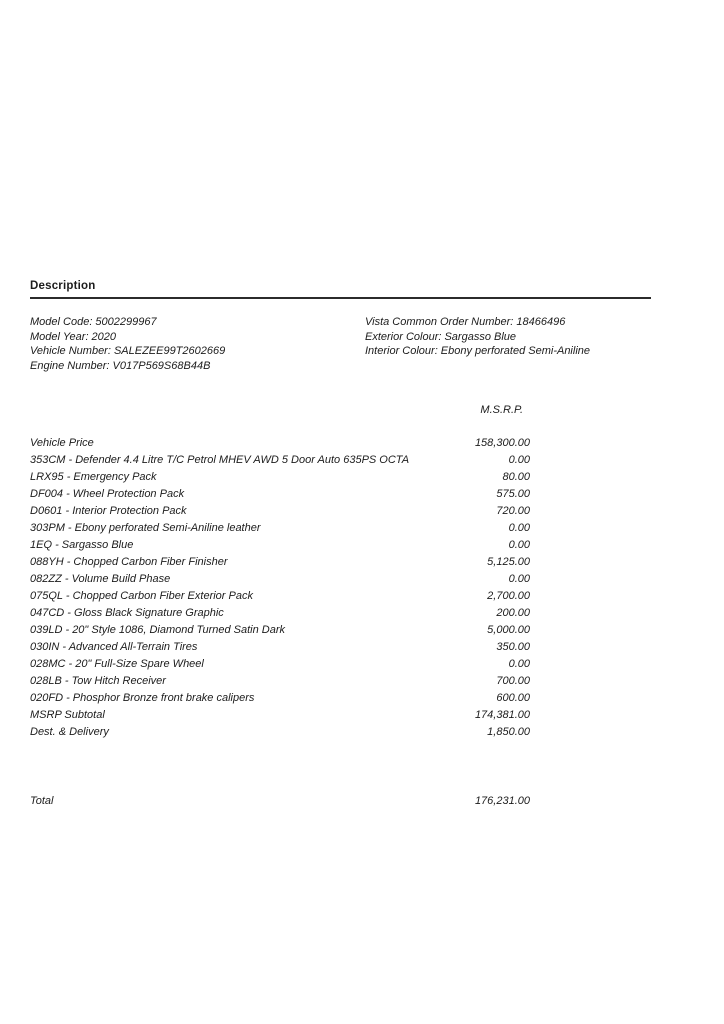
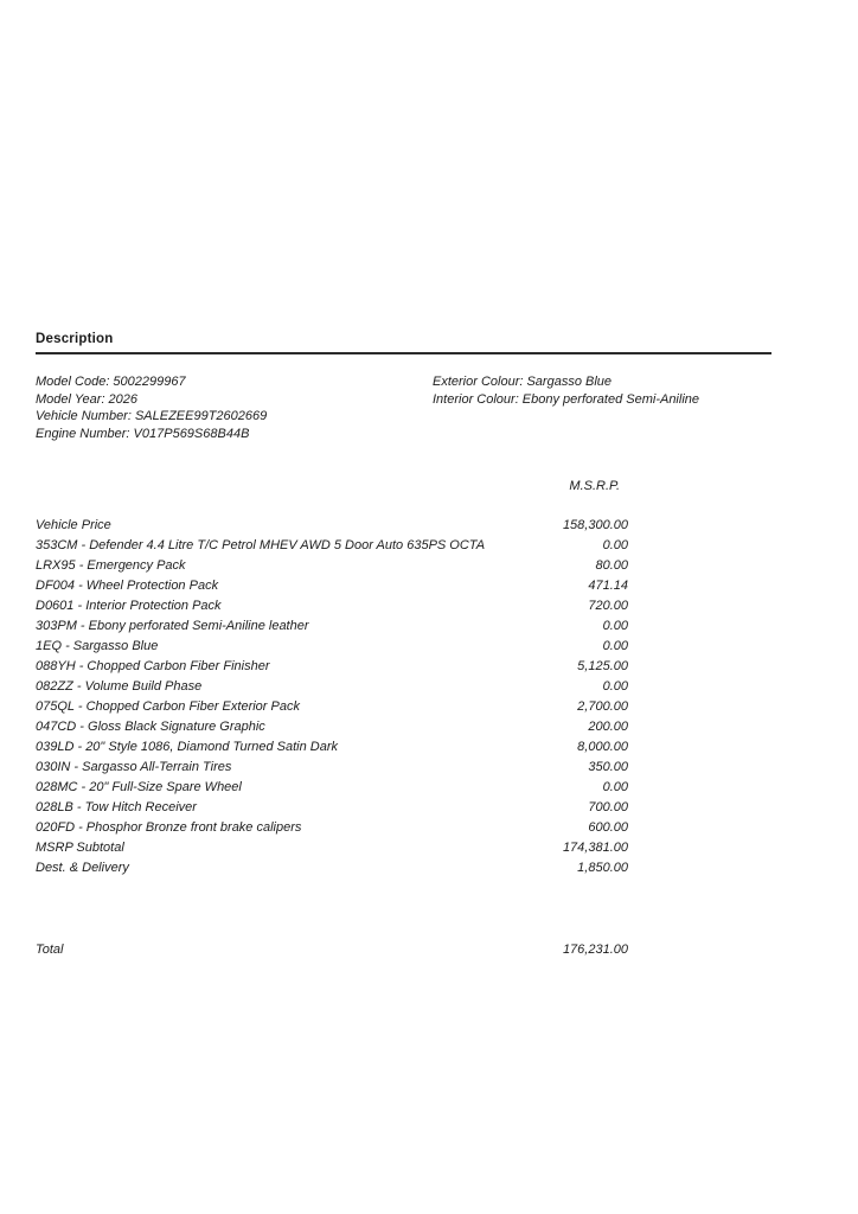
  Description
  Model Code: 5002299967
- Model Year: 2020
+ Model Year: 2026
  Vehicle Number: SALEZEE99T2602669
  Engine Number: V017P569S68B44B
- Vista Common Order Number: 18466496
  Exterior Colour: Sargasso Blue
  Interior Colour: Ebony perforated Semi-Aniline
  M.S.R.P.
  Vehicle Price
  158,300.00
  353CM - Defender 4.4 Litre T/C Petrol MHEV AWD 5 Door Auto 635PS OCTA
  0.00
  LRX95 - Emergency Pack
  80.00
  DF004 - Wheel Protection Pack
- 575.00
+ 471.14
  D0601 - Interior Protection Pack
  720.00
  303PM - Ebony perforated Semi-Aniline leather
  0.00
  1EQ - Sargasso Blue
  0.00
  088YH - Chopped Carbon Fiber Finisher
  5,125.00
  082ZZ - Volume Build Phase
  0.00
  075QL - Chopped Carbon Fiber Exterior Pack
  2,700.00
  047CD - Gloss Black Signature Graphic
  200.00
  039LD - 20" Style 1086, Diamond Turned Satin Dark
- 5,000.00
+ 8,000.00
- 030IN - Advanced All-Terrain Tires
+ 030IN - Sargasso All-Terrain Tires
  350.00
  028MC - 20" Full-Size Spare Wheel
  0.00
  028LB - Tow Hitch Receiver
  700.00
  020FD - Phosphor Bronze front brake calipers
  600.00
  MSRP Subtotal
  174,381.00
  Dest. & Delivery
  1,850.00
  Total
  176,231.00
